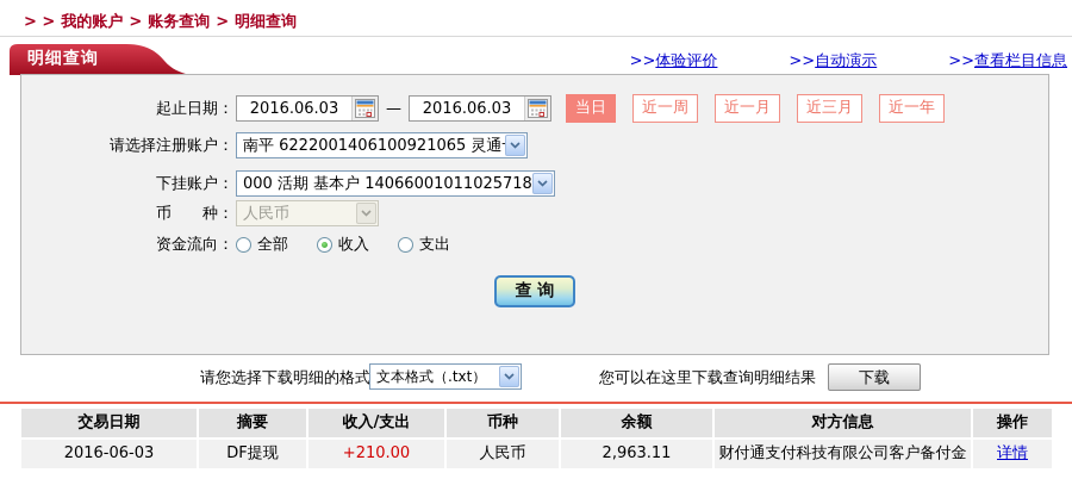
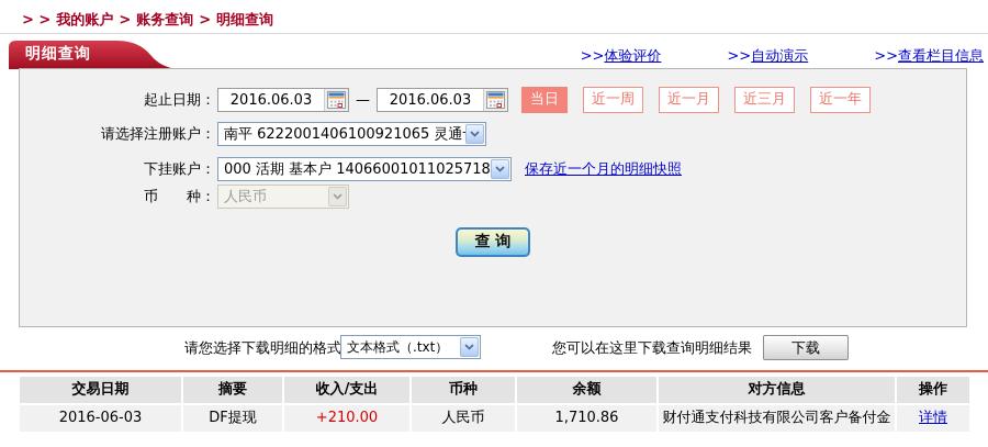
  > > 我的账户 > 账务查询 > 明细查询
  明细查询
  >>体验评价
  >>自动演示
  >>查看栏目信息
  起止日期：
  2016.06.03
  —
  2016.06.03
  当日
  近一周
  近一月
  近三月
  近一年
  请选择注册账户：
  南平 6222001406100921065 灵通
  下挂账户：
  000 活期 基本户 14066001011025718
+ 保存近一个月的明细快照
  币 种：
  人民币
- 资金流向：
- 全部
- 收入
- 支出
  查 询
  请您选择下载明细的格式
  文本格式（.txt）
  您可以在这里下载查询明细结果
  下载
  交易日期
  摘要
  收入/支出
  币种
  余额
  对方信息
  操作
  2016-06-03
  DF提现
  +210.00
  人民币
- 2,963.11
+ 1,710.86
  财付通支付科技有限公司客户备付金
  详情
